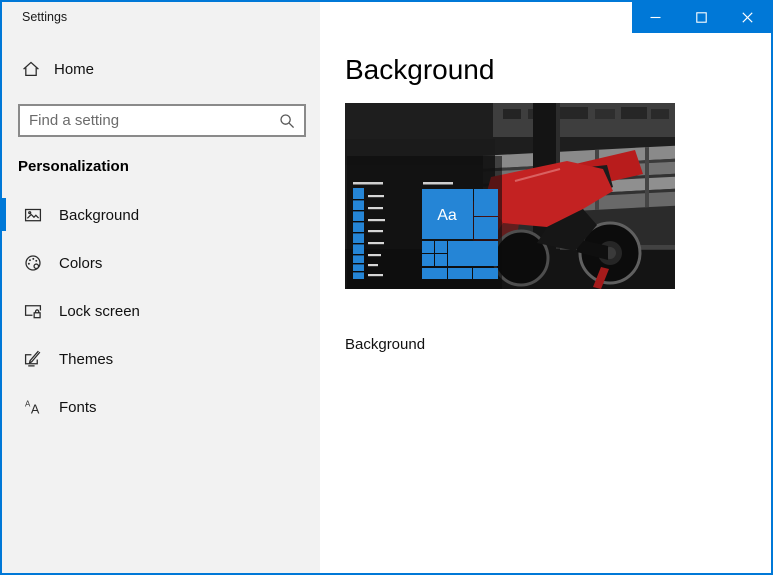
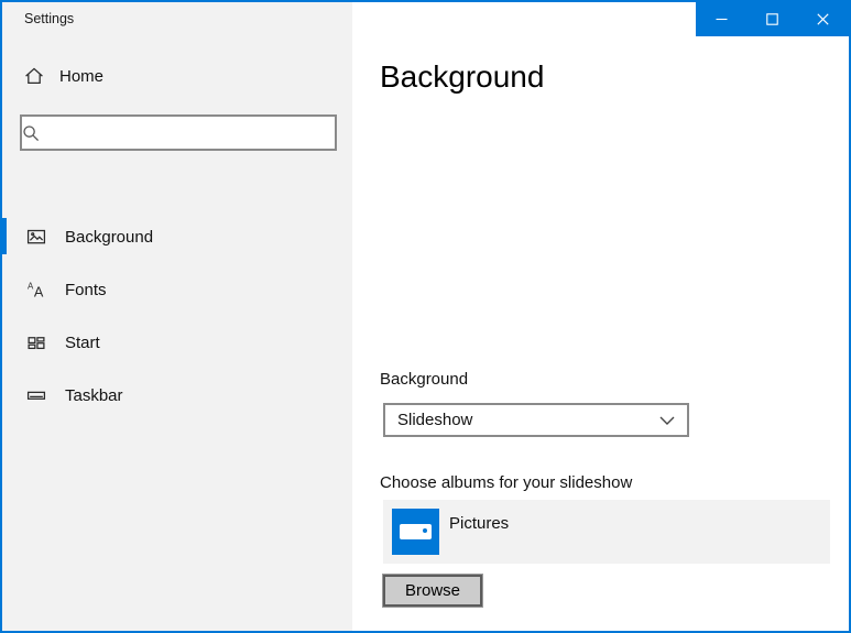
  Settings
  Home
- Find a setting
- Personalization
  Background
- Colors
- Lock screen
- Themes
  A
  A
  Fonts
+ Start
+ Taskbar
  Background
- Aa
  Background
+ Slideshow
+ Choose albums for your slideshow
+ Pictures
+ Browse
